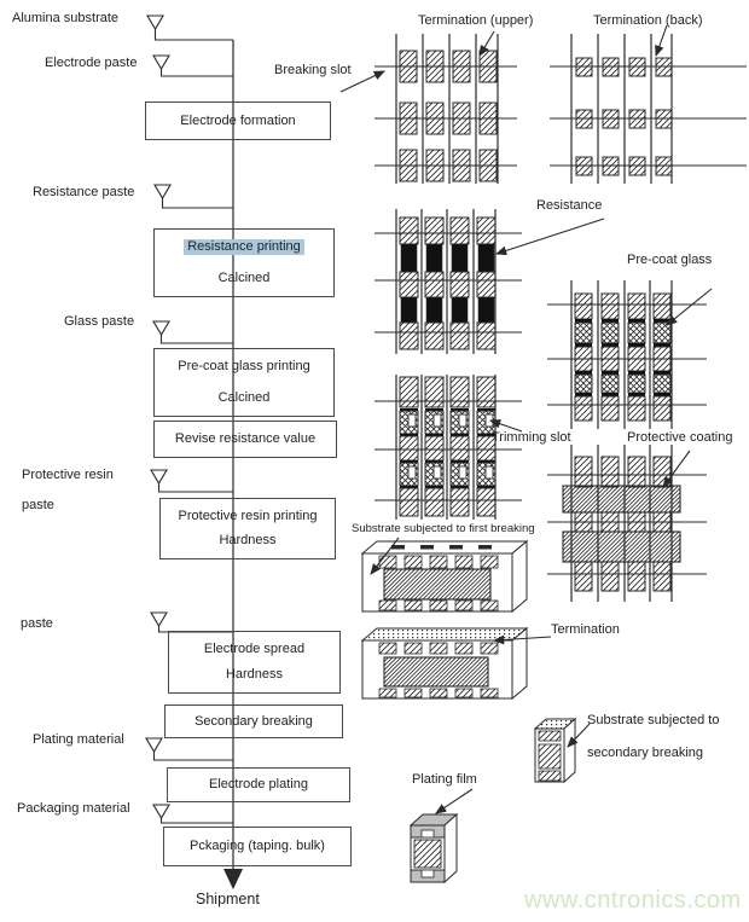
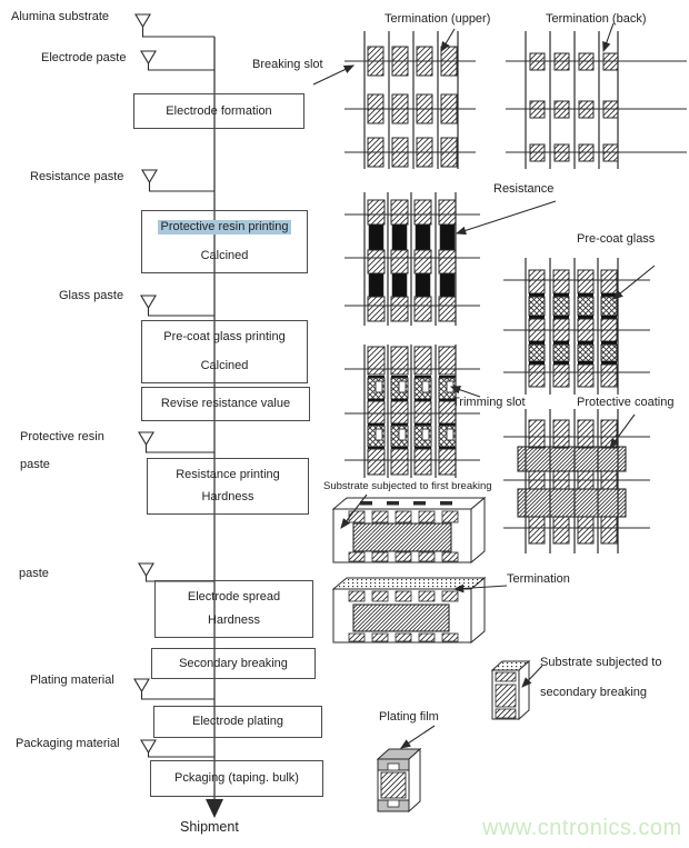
  Alumina substrate
  Electrode paste
  Resistance paste
  Glass paste
  Protective resin
  paste
  paste
  Plating material
  Packaging material
  Electrode formation
- Resistance printing
+ Protective resin printing
  Calcined
  Pre-coat glass printing
  Calcined
  Revise resistance value
- Protective resin printing
+ Resistance printing
  Hardness
  Electrode spread
  Hardness
  Secondary breaking
  Electrode plating
  Pckaging (taping. bulk)
  Shipment
  Termination (upper)
  Termination (back)
  Breaking slot
  Resistance
  Pre-coat glass
  Trimming slot
  Protective coating
  Substrate subjected to first breaking
  Termination
  Substrate subjected to
  secondary breaking
  Plating film
  www.cntronics.com
